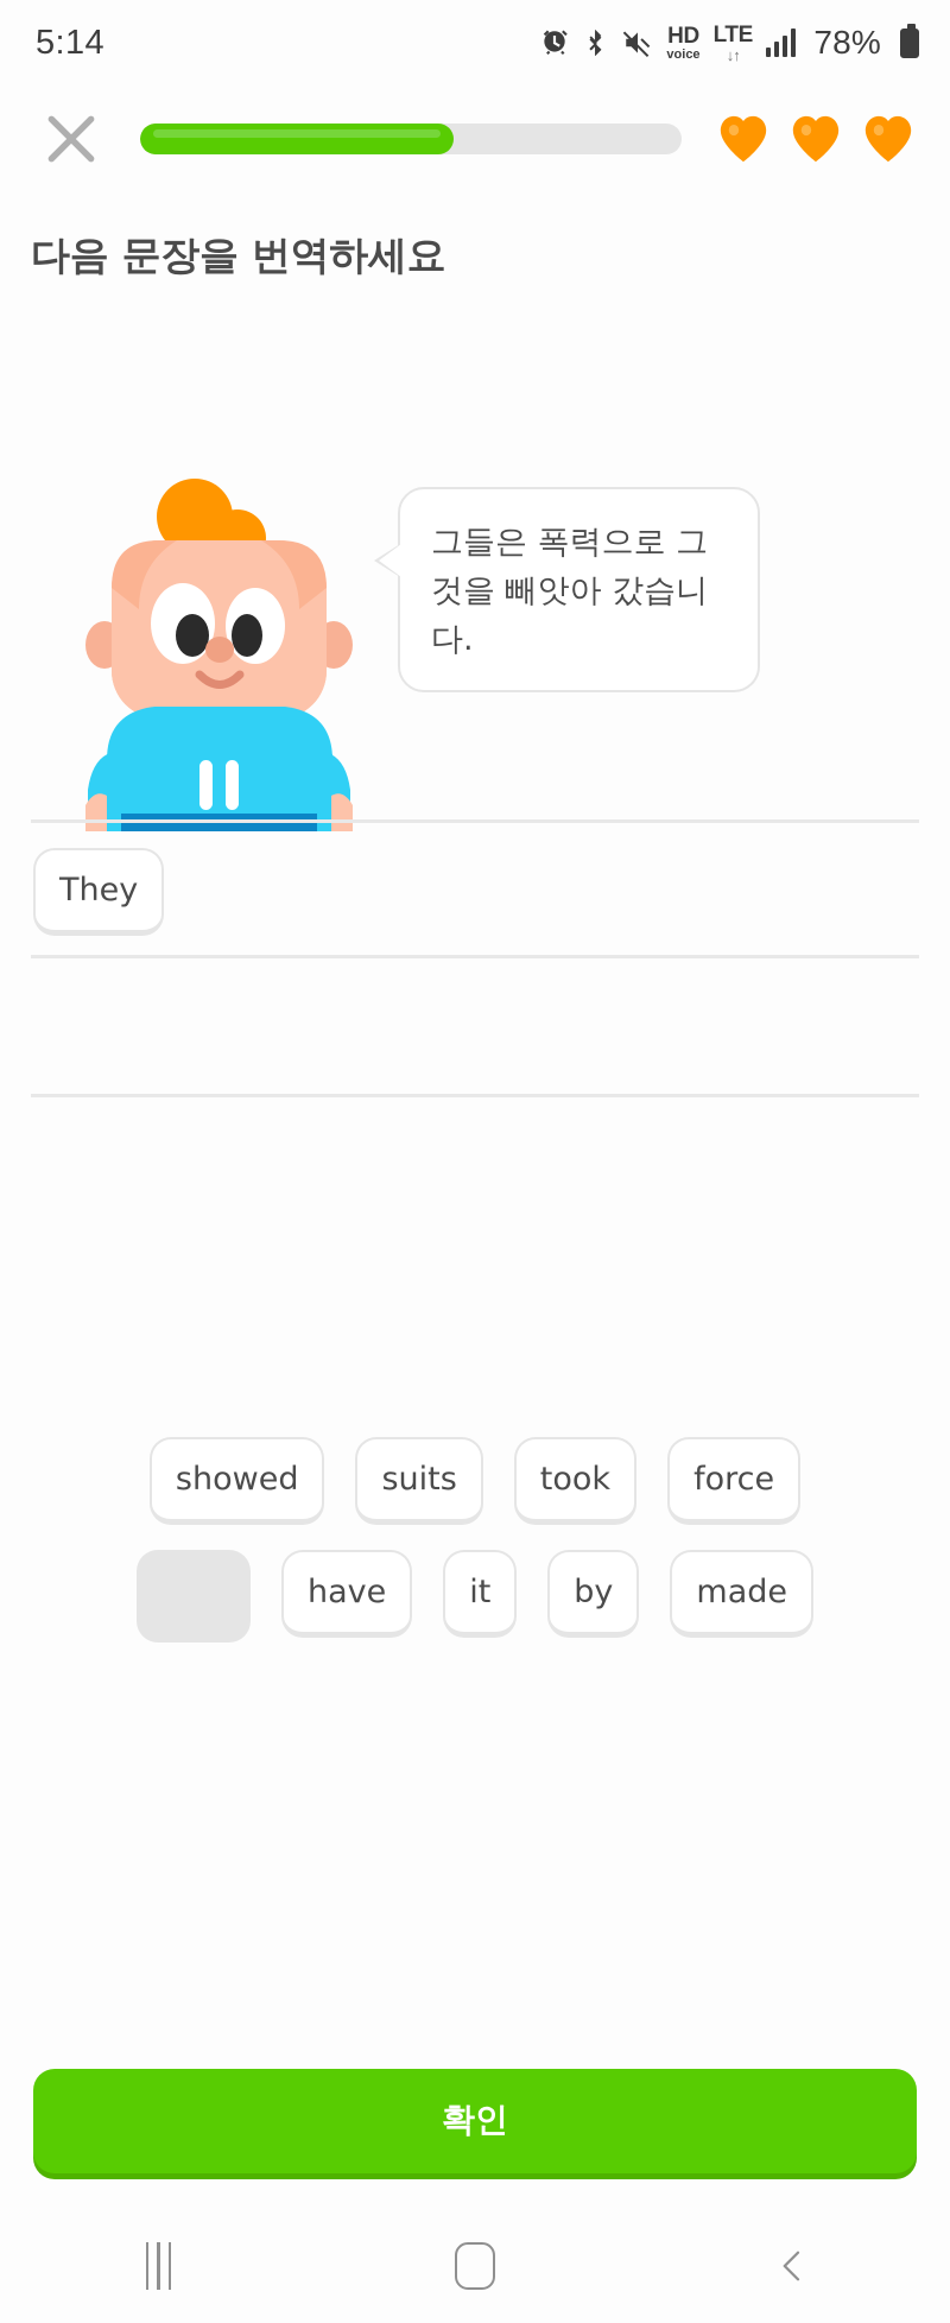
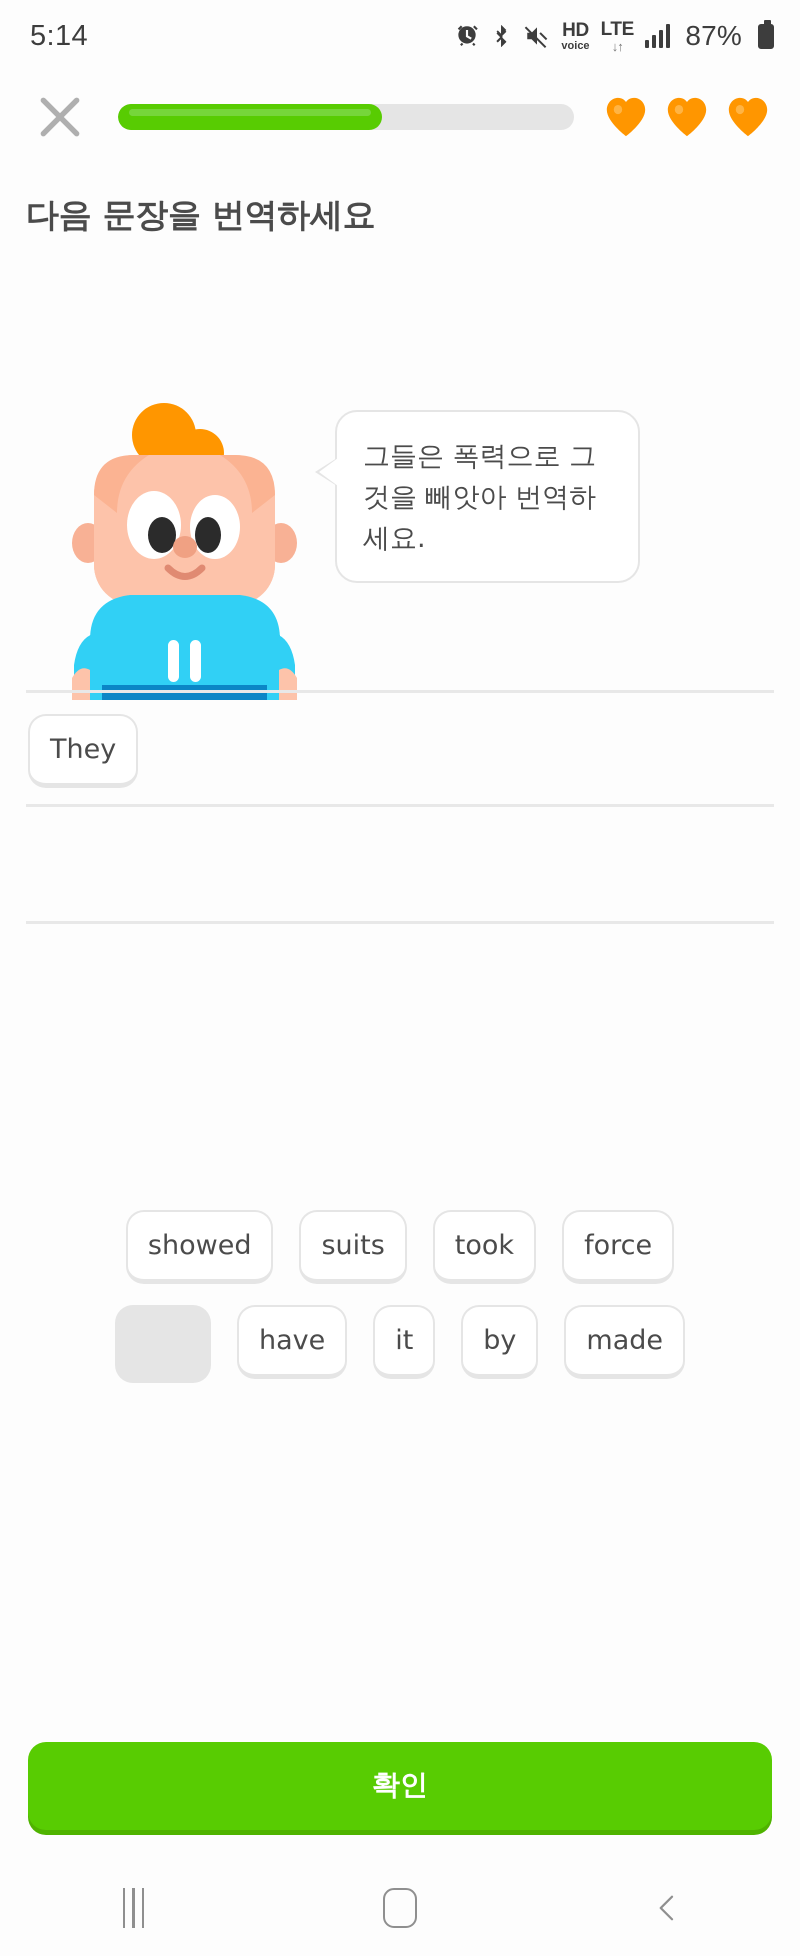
  5:14
  HD
  voice
  LTE
  ↓↑
- 78%
+ 87%
  다음 문장을 번역하세요
- 그들은 폭력으로 그것을 빼앗아 갔습니다.
+ 그들은 폭력으로 그것을 빼앗아 번역하세요.
  They
  showed
  suits
  took
  force
  have
  it
  by
  made
  확인
